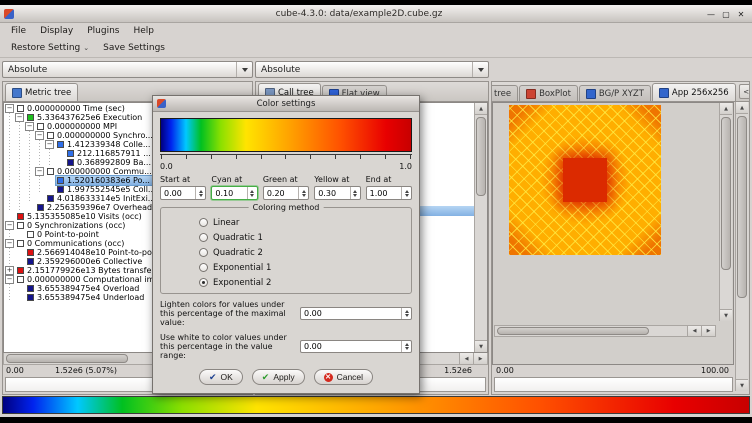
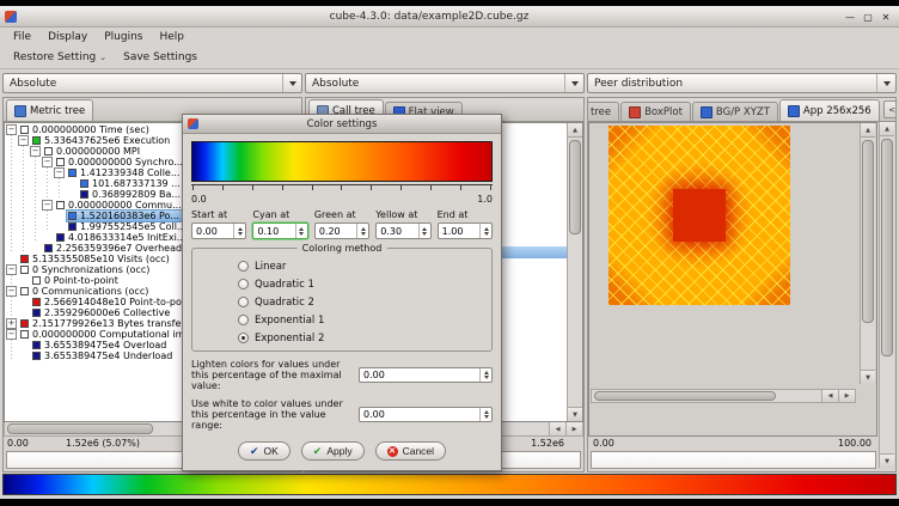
  cube-4.3.0: data/example2D.cube.gz
  —
  ▢
  ✕
  File
  Display
  Plugins
  Help
  Restore Setting
  ⌄
  Save Settings
  Absolute
  Absolute
+ Peer distribution
  Metric tree
  −
  0.000000000 Time (sec)
  −
  5.336437625e6 Execution
  −
  0.000000000 MPI
  −
  0.000000000 Synchro..
  −
  1.412339348 Colle...
- 212.116857911 ...
+ 101.687337139 ...
  0.368992809 Ba...
  −
  0.000000000 Commu...
  1.520160383e6 Po...
  1.997552545e5 Coll.
  4.018633314e5 InitExi.
  2.256359396e7 Overhead
  5.135355085e10 Visits (occ)
  −
  0 Synchronizations (occ)
  0 Point-to-point
  −
  0 Communications (occ)
  2.566914048e10 Point-to-po
  2.359296000e6 Collective
  +
  2.151779926e13 Bytes transfe
  −
  0.000000000 Computational im
  3.655389475e4 Overload
  3.655389475e4 Underload
  0.00
  1.52e6 (5.07%)
  Call tree
  Flat view
  1.52e6
  tree
  BoxPlot
  BG/P XYZT
  App 256x256
  <
  0.00
  100.00
  Color settings
  0.0
  1.0
  Start at
  0.00
  Cyan at
  0.10
  Green at
  0.20
  Yellow at
  0.30
  End at
  1.00
  Coloring method
  Linear
  Quadratic 1
  Quadratic 2
  Exponential 1
  Exponential 2
  Lighten colors for values under
  this percentage of the maximal value:
  0.00
  Use white to color values under
  this percentage in the value range:
  0.00
  ✔
  OK
  ✔
  Apply
  Cancel
